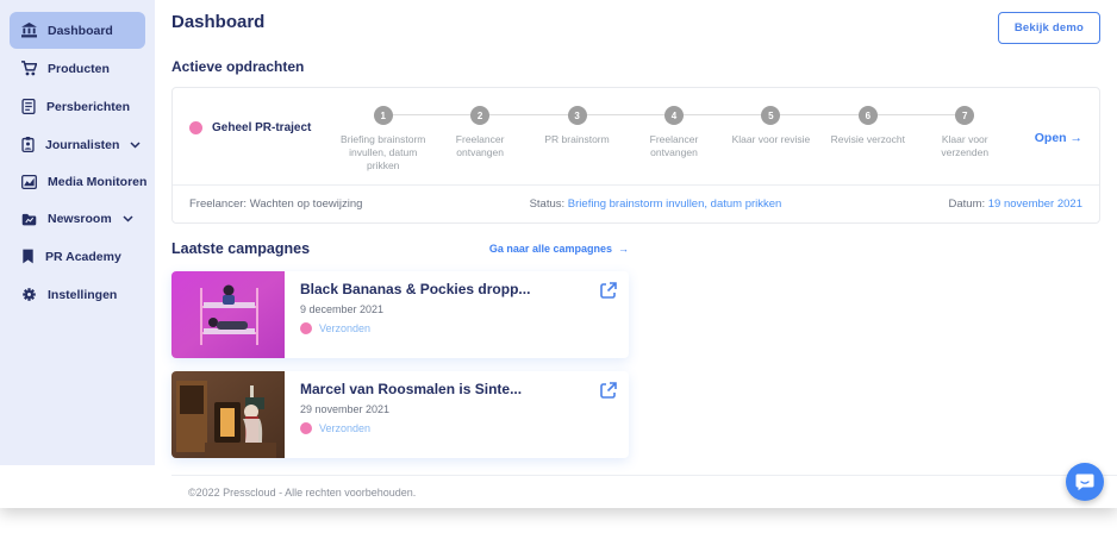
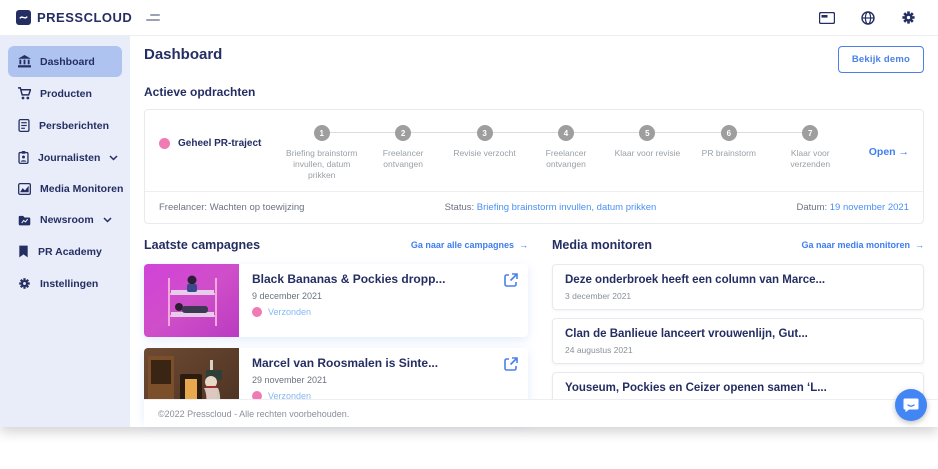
+ PRESSCLOUD
  Dashboard
  Producten
  Persberichten
  Journalisten
  Media Monitoren
  Newsroom
  PR Academy
  Instellingen
  Dashboard
  Bekijk demo
  Actieve opdrachten
  Geheel PR-traject
  1
  Briefing brainstorm invullen, datum prikken
  2
  Freelancer ontvangen
  3
- PR brainstorm
+ Revisie verzocht
  4
  Freelancer ontvangen
  5
  Klaar voor revisie
  6
- Revisie verzocht
+ PR brainstorm
  7
  Klaar voor verzenden
  Open →
  Freelancer: Wachten op toewijzing
  Status: Briefing brainstorm invullen, datum prikken
  Datum: 19 november 2021
  Laatste campagnes
  Ga naar alle campagnes →
  Black Bananas & Pockies dropp...
  9 december 2021
  Verzonden
  Marcel van Roosmalen is Sinte...
  29 november 2021
  Verzonden
+ Media monitoren
+ Ga naar media monitoren →
+ Deze onderbroek heeft een column van Marce...
+ 3 december 2021
+ Clan de Banlieue lanceert vrouwenlijn, Gut...
+ 24 augustus 2021
+ Youseum, Pockies en Ceizer openen samen ‘L...
  ©2022 Presscloud - Alle rechten voorbehouden.
